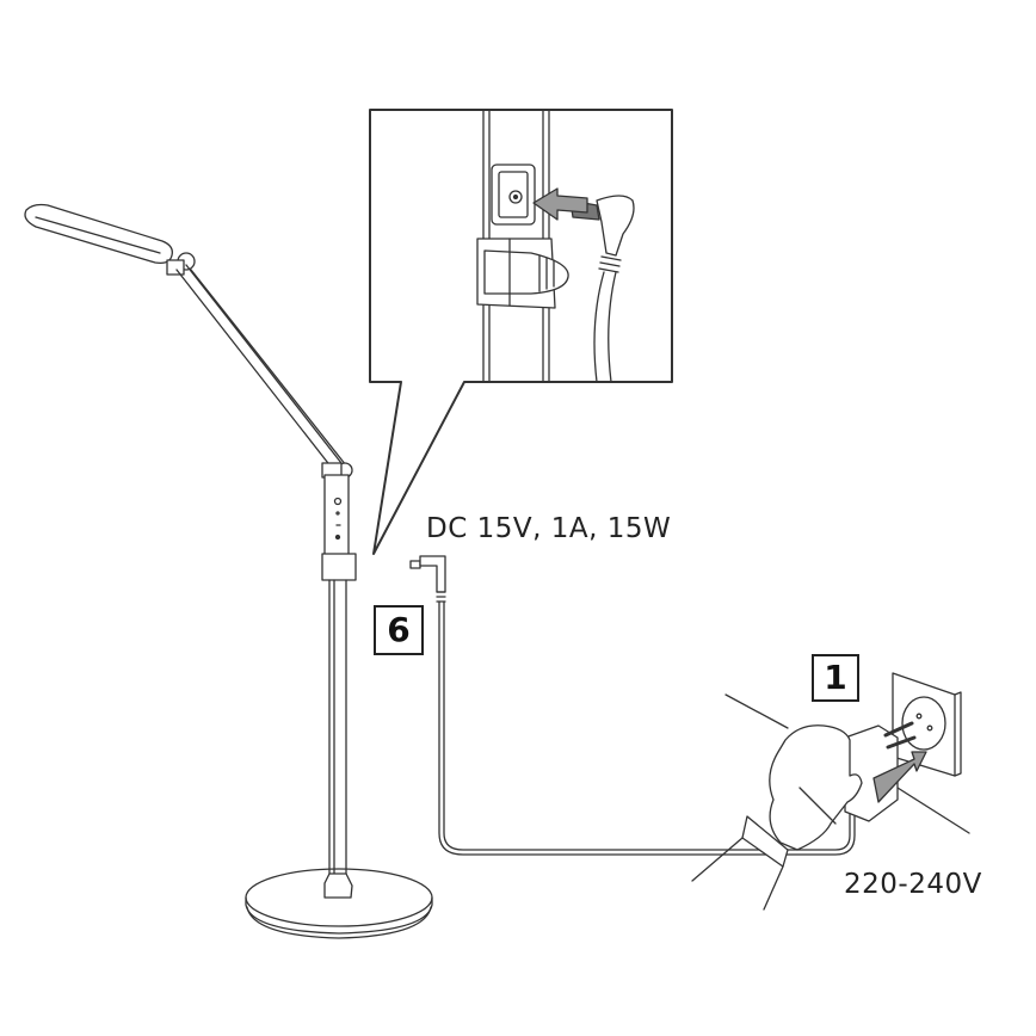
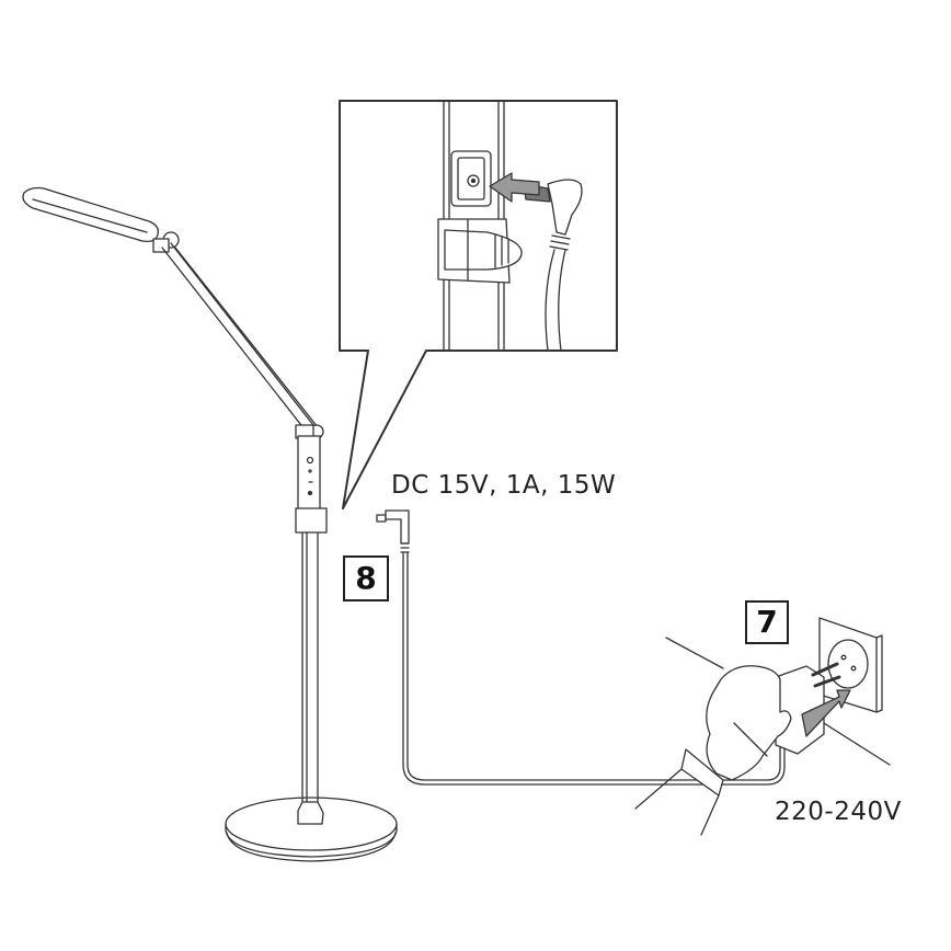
  DC 15V, 1A, 15W
- 6
+ 8
- 1
+ 7
  220-240V
